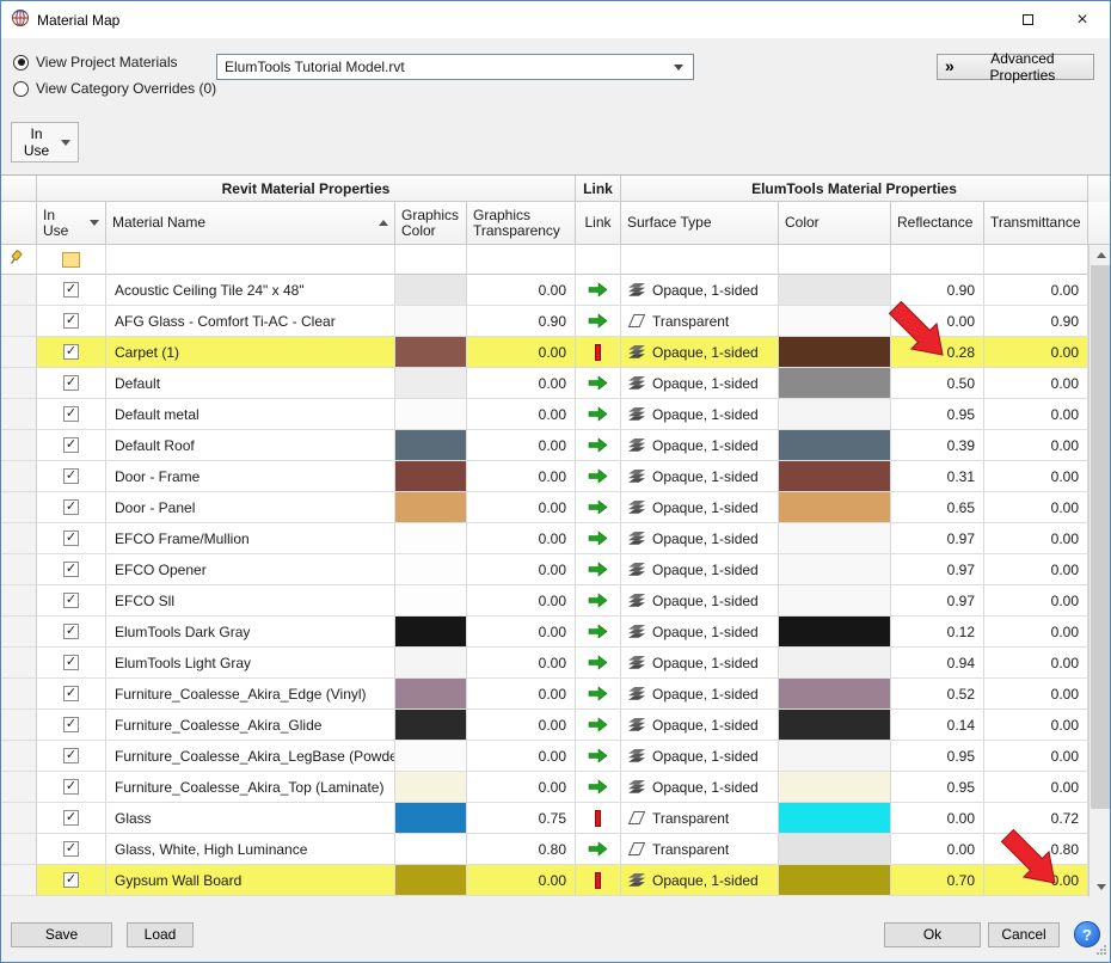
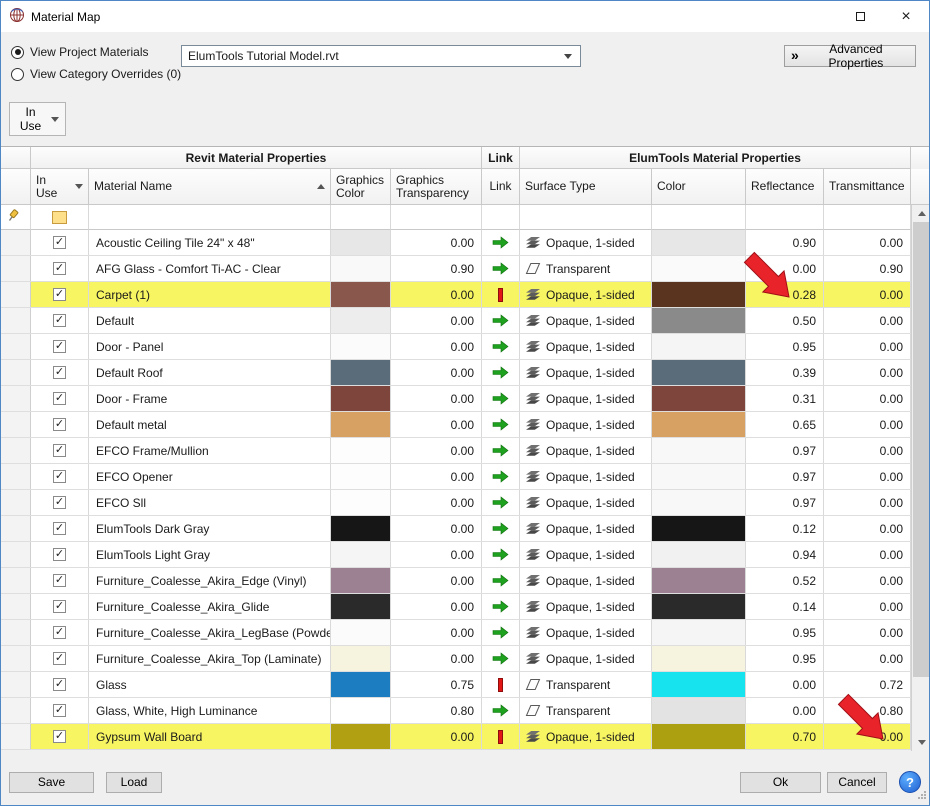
  Material Map
  ×
  View Project Materials
  View Category Overrides (0)
  ElumTools Tutorial Model.rvt
  »
  Advanced Properties
  In Use
  Revit Material Properties
  Link
  ElumTools Material Properties
  In Use
  Material Name
  Graphics Color
  Graphics Transparency
  Link
  Surface Type
  Color
  Reflectance
  Transmittance
  Acoustic Ceiling Tile 24" x 48"
  0.00
  Opaque, 1-sided
  0.90
  0.00
  AFG Glass - Comfort Ti-AC - Clear
  0.90
  Transparent
  0.00
  0.90
  Carpet (1)
  0.00
  Opaque, 1-sided
  0.28
  0.00
  Default
  0.00
  Opaque, 1-sided
  0.50
  0.00
- Default metal
+ Door - Panel
  0.00
  Opaque, 1-sided
  0.95
  0.00
  Default Roof
  0.00
  Opaque, 1-sided
  0.39
  0.00
  Door - Frame
  0.00
  Opaque, 1-sided
  0.31
  0.00
- Door - Panel
+ Default metal
  0.00
  Opaque, 1-sided
  0.65
  0.00
  EFCO Frame/Mullion
  0.00
  Opaque, 1-sided
  0.97
  0.00
  EFCO Opener
  0.00
  Opaque, 1-sided
  0.97
  0.00
  EFCO Sll
  0.00
  Opaque, 1-sided
  0.97
  0.00
  ElumTools Dark Gray
  0.00
  Opaque, 1-sided
  0.12
  0.00
  ElumTools Light Gray
  0.00
  Opaque, 1-sided
  0.94
  0.00
  Furniture_Coalesse_Akira_Edge (Vinyl)
  0.00
  Opaque, 1-sided
  0.52
  0.00
  Furniture_Coalesse_Akira_Glide
  0.00
  Opaque, 1-sided
  0.14
  0.00
  Furniture_Coalesse_Akira_LegBase (Powde
  0.00
  Opaque, 1-sided
  0.95
  0.00
  Furniture_Coalesse_Akira_Top (Laminate)
  0.00
  Opaque, 1-sided
  0.95
  0.00
  Glass
  0.75
  Transparent
  0.00
  0.72
  Glass, White, High Luminance
  0.80
  Transparent
  0.00
  0.80
  Gypsum Wall Board
  0.00
  Opaque, 1-sided
  0.70
  .00
  Save
  Load
  Ok
  Cancel
  ?
